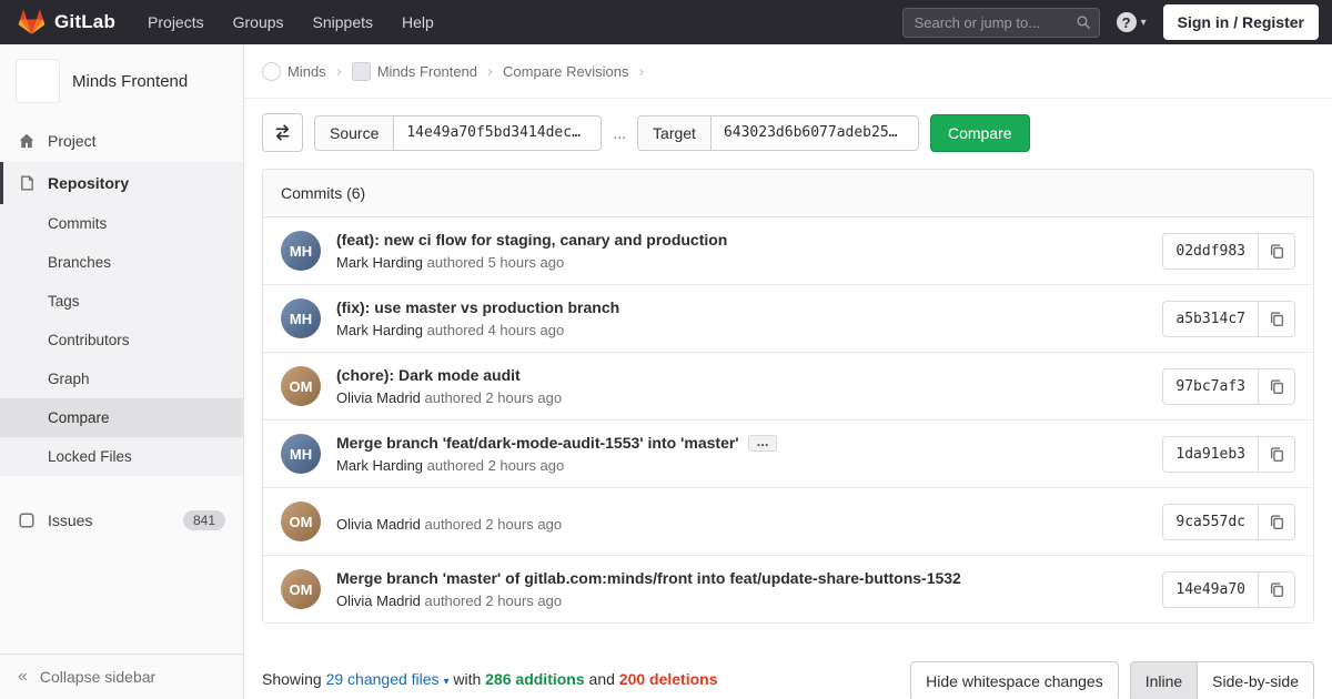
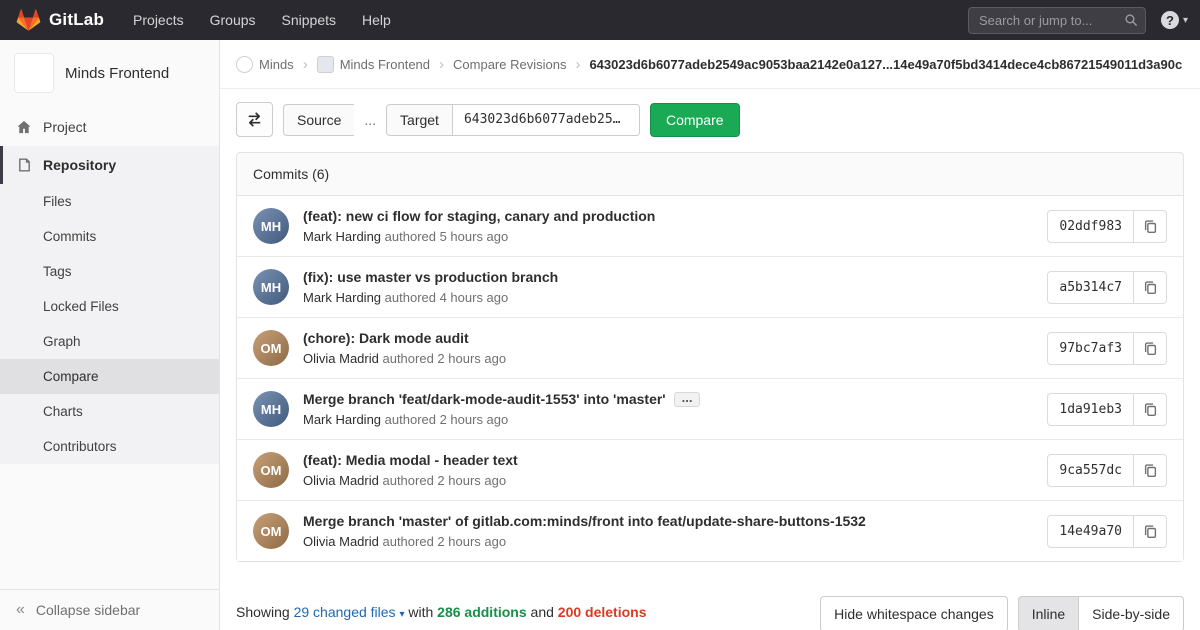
  GitLab
  Projects
  Groups
  Snippets
  Help
  Search or jump to...
  ?
  ▾
- Sign in / Register
  Minds Frontend
  Project
  Repository
+ Files
  Commits
- Branches
  Tags
- Contributors
+ Locked Files
  Graph
  Compare
+ Charts
- Locked Files
+ Contributors
- Issues
- 841
  «
  Collapse sidebar
  Minds
  ›
  Minds Frontend
  ›
  Compare Revisions
  ›
+ 643023d6b6077adeb2549ac9053baa2142e0a127...14e49a70f5bd3414dece4cb86721549011d3a90c
  Source
- 14e49a70f5bd3414dec…
  ...
  Target
  643023d6b6077adeb25…
  Compare
  Commits (6)
  MH
  (feat): new ci flow for staging, canary and production
  Mark Harding authored 5 hours ago
  02ddf983
  MH
  (fix): use master vs production branch
  Mark Harding authored 4 hours ago
  a5b314c7
  OM
  (chore): Dark mode audit
  Olivia Madrid authored 2 hours ago
  97bc7af3
  MH
  Merge branch 'feat/dark-mode-audit-1553' into 'master' ...
  Mark Harding authored 2 hours ago
  1da91eb3
  OM
+ (feat): Media modal - header text
  Olivia Madrid authored 2 hours ago
  9ca557dc
  OM
  Merge branch 'master' of gitlab.com:minds/front into feat/update-share-buttons-1532
  Olivia Madrid authored 2 hours ago
  14e49a70
  Showing 29 changed files ▾ with 286 additions and 200 deletions
  Hide whitespace changes
  Inline
  Side-by-side
